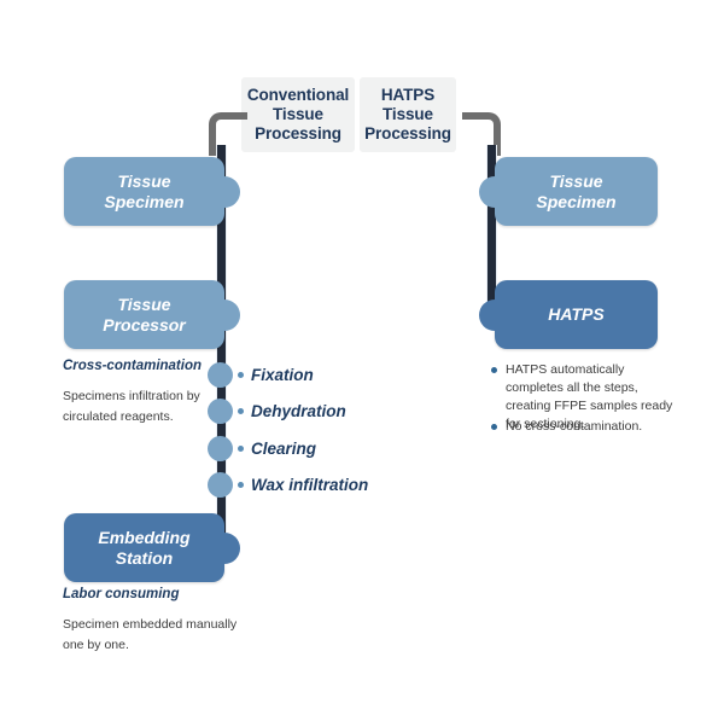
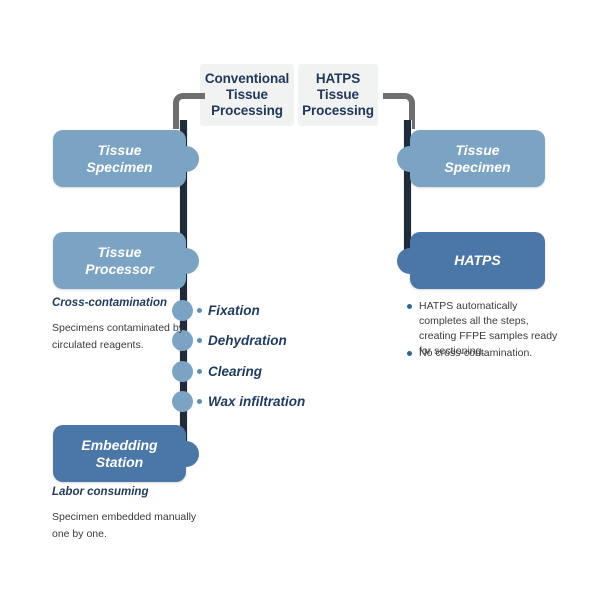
  Conventional
  Tissue
  Processing
  HATPS
  Tissue
  Processing
  Tissue
  Specimen
  Tissue
  Processor
  Embedding
  Station
  Tissue
  Specimen
  HATPS
  Fixation
  Dehydration
  Clearing
  Wax infiltration
  Cross-contamination
- Specimens infiltration by circulated reagents.
+ Specimens contaminated by circulated reagents.
  Labor consuming
  Specimen embedded manually one by one.
  HATPS automatically completes all the steps, creating FFPE samples ready for sectioning.
  No cross-contamination.
